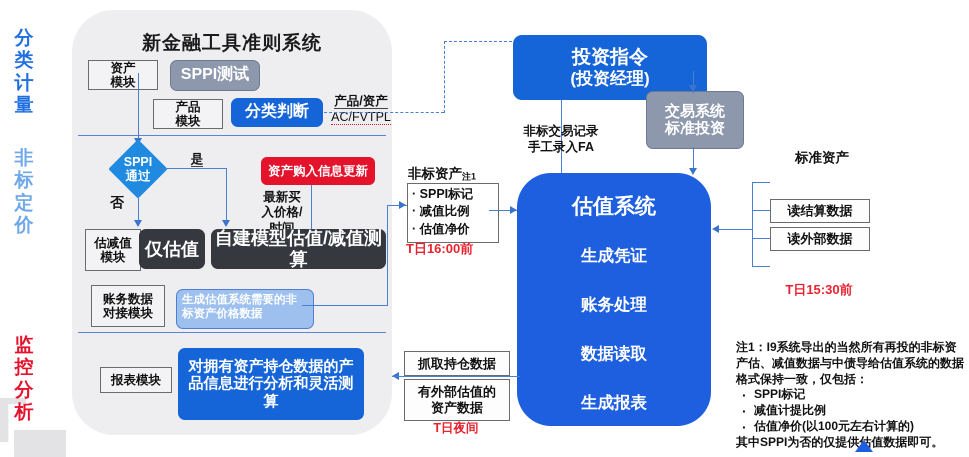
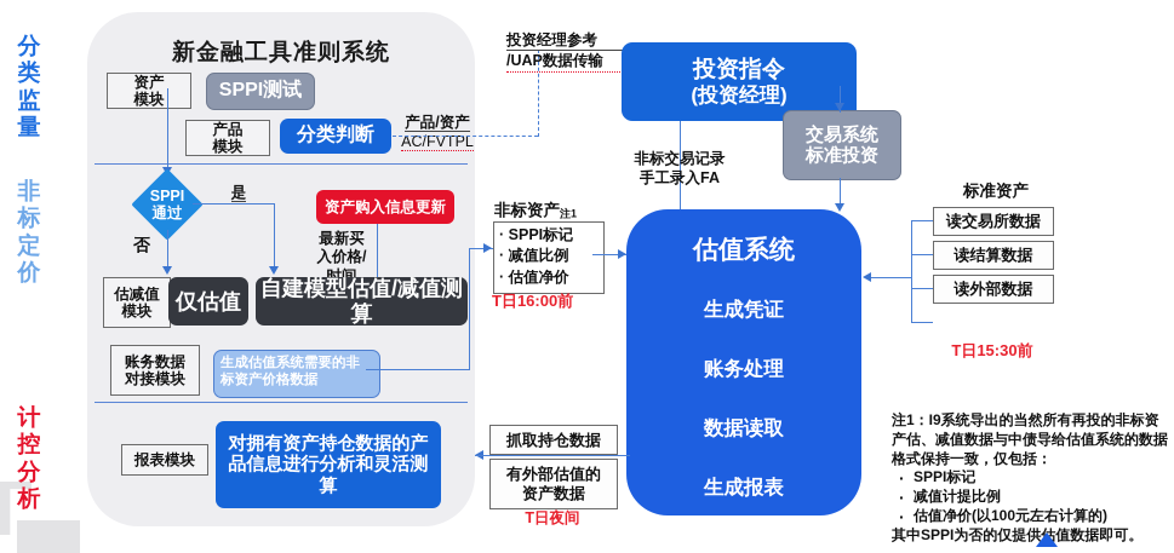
  分
  类
- 计
+ 监
  量
  非
  标
  定
  价
- 监
+ 计
  控
  分
  析
  新金融工具准则系统
  资产
  模块
  SPPI测试
  产品
  模块
  分类判断
  产品/资产
  AC/FVTPL
  SPPI
  通过
  是
  否
  资产购入信息更新
  最新买入价格/时间
  估减值
  模块
  仅估值
  自建模型估值/减值测算
  账务数据
  对接模块
  生成估值系统需要的非标资产价格数据
  报表模块
  对拥有资产持仓数据的产品信息进行分析和灵活测算
+ 投资经理参考
+ /UAP数据传输
  投资指令
  (投资经理)
  交易系统
  标准投资
  非标交易记录
  手工录入FA
  非标资产注1
  · SPPI标记
  · 减值比例
  · 估值净价
  T日16:00前
  估值系统
  生成凭证
  账务处理
  数据读取
  生成报表
  抓取持仓数据
  有外部估值的
  资产数据
  T日夜间
  标准资产
+ 读交易所数据
  读结算数据
  读外部数据
  T日15:30前
  注1：I9系统导出的当然所有再投的非标资产估、减值数据与中债导给估值系统的数据格式保持一致，仅包括：
  SPPI标记
  减值计提比例
  估值净价(以100元左右计算的)
  其中SPPI为否的仅提供估值数据即可。
